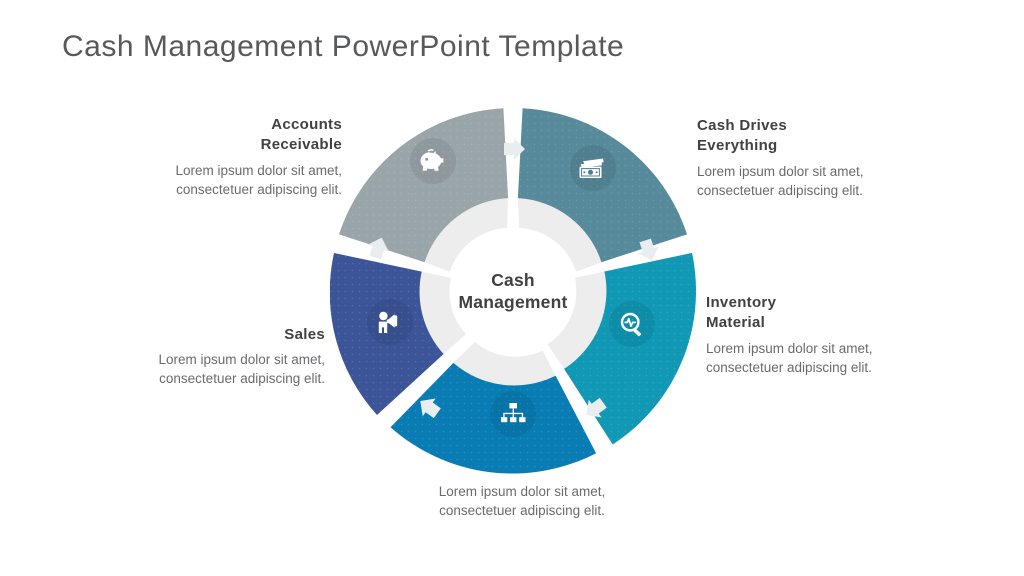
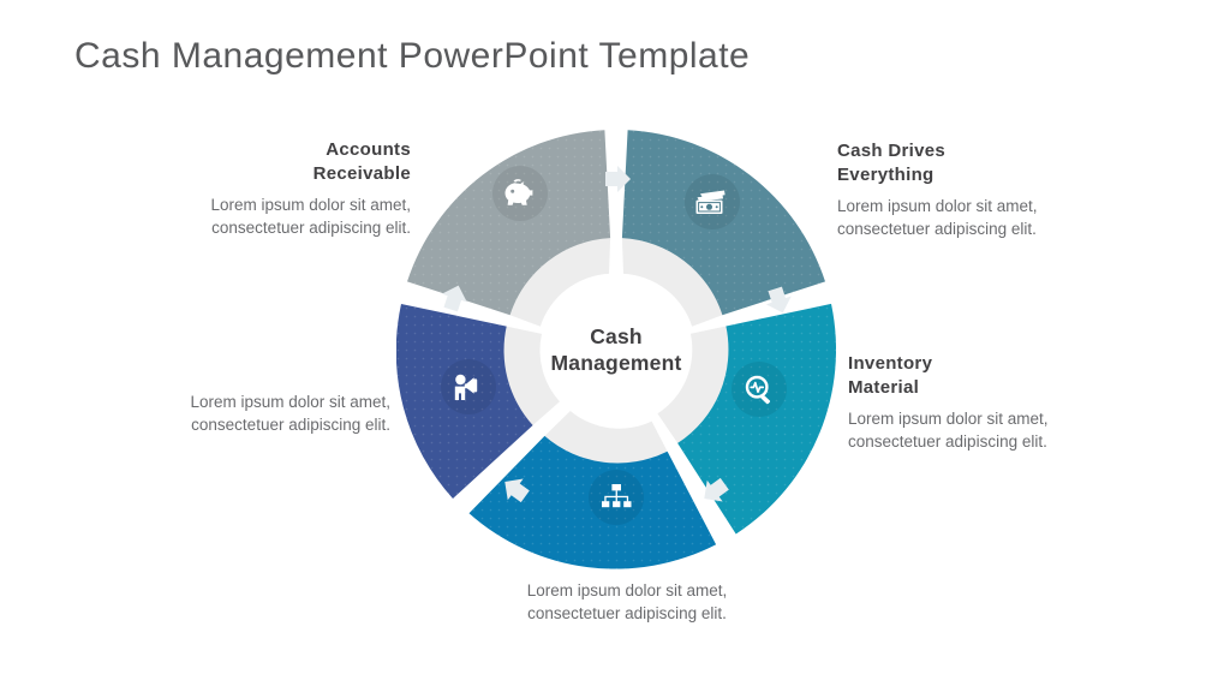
  Cash Management PowerPoint Template
  Cash
  Management
  Accounts
  Receivable
  Lorem ipsum dolor sit amet,
  consectetuer adipiscing elit.
  Cash Drives
  Everything
  Lorem ipsum dolor sit amet,
  consectetuer adipiscing elit.
  Inventory
  Material
  Lorem ipsum dolor sit amet,
  consectetuer adipiscing elit.
  Lorem ipsum dolor sit amet,
  consectetuer adipiscing elit.
- Sales
  Lorem ipsum dolor sit amet,
  consectetuer adipiscing elit.
